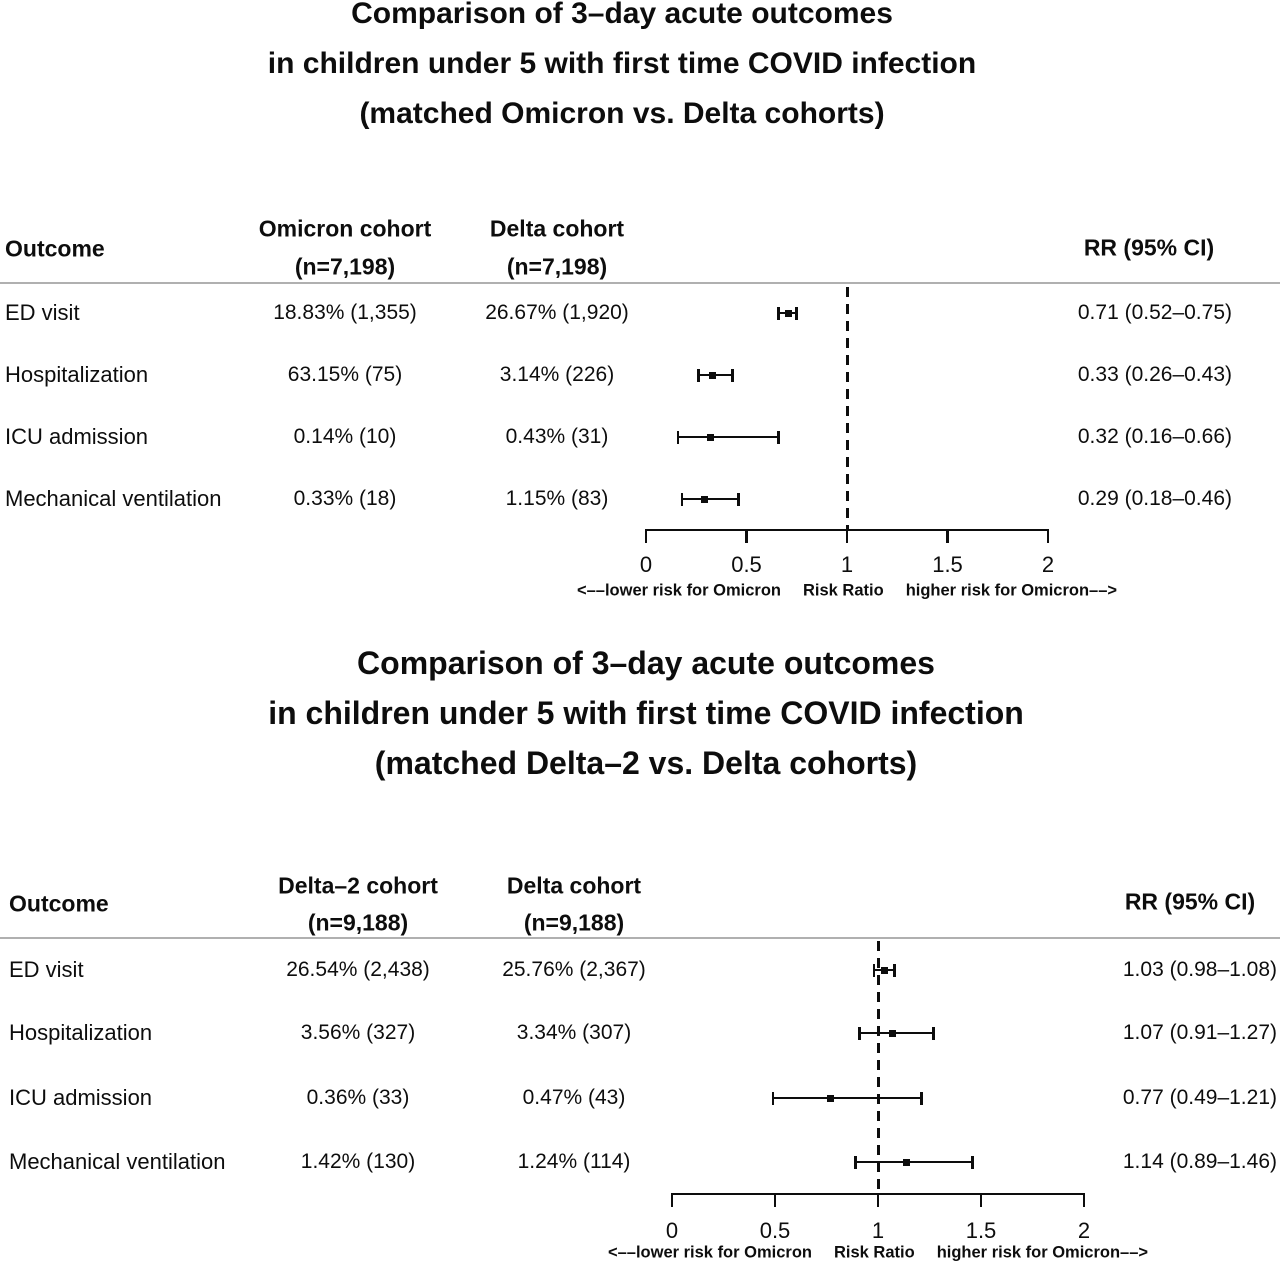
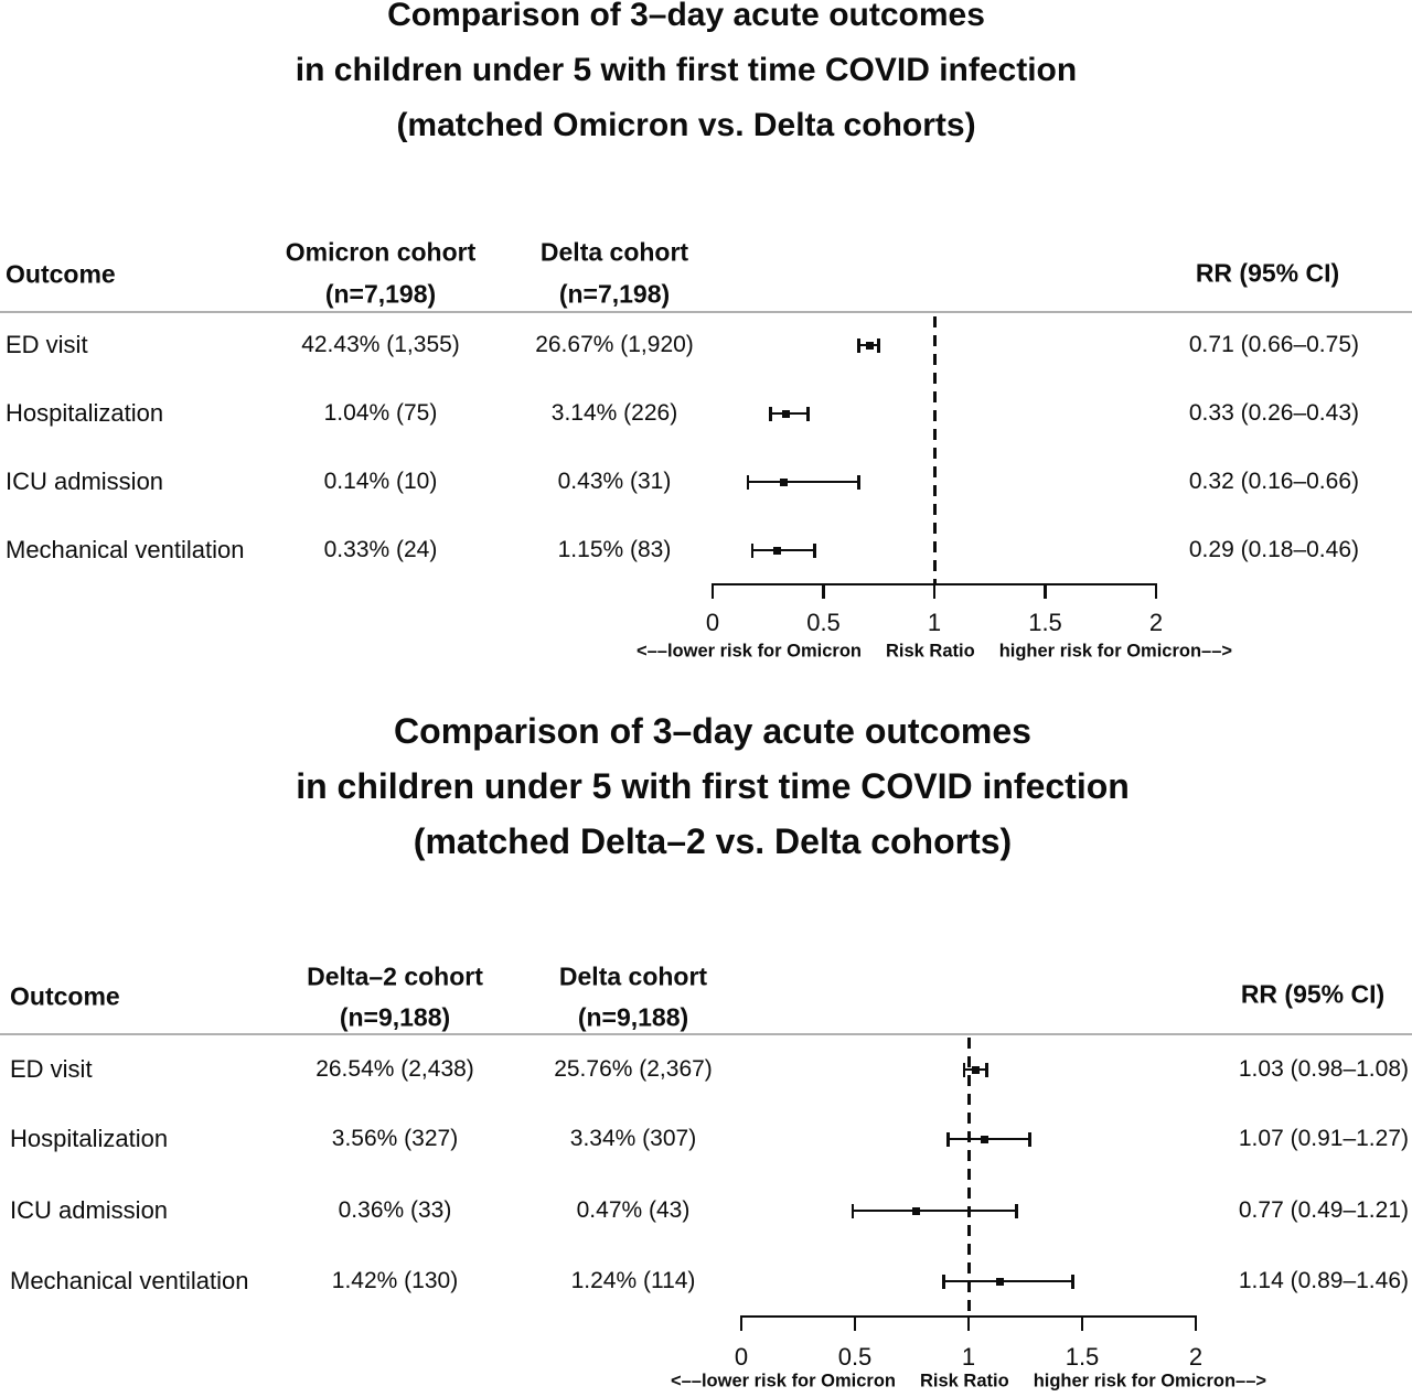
  Comparison of 3–day acute outcomes
  in children under 5 with first time COVID infection
  (matched Omicron vs. Delta cohorts)
  Outcome
  Omicron cohort
  (n=7,198)
  Delta cohort
  (n=7,198)
  RR (95% CI)
  ED visit
- 18.83% (1,355)
+ 42.43% (1,355)
  26.67% (1,920)
- 0.71 (0.52–0.75)
+ 0.71 (0.66–0.75)
  Hospitalization
- 63.15% (75)
+ 1.04% (75)
  3.14% (226)
  0.33 (0.26–0.43)
  ICU admission
  0.14% (10)
  0.43% (31)
  0.32 (0.16–0.66)
  Mechanical ventilation
- 0.33% (18)
+ 0.33% (24)
  1.15% (83)
  0.29 (0.18–0.46)
  <––lower risk for Omicron
  Risk Ratio
  higher risk for Omicron––>
  0
  0.5
  1
  1.5
  2
  Comparison of 3–day acute outcomes
  in children under 5 with first time COVID infection
  (matched Delta–2 vs. Delta cohorts)
  Outcome
  Delta–2 cohort
  (n=9,188)
  Delta cohort
  (n=9,188)
  RR (95% CI)
  ED visit
  26.54% (2,438)
  25.76% (2,367)
  1.03 (0.98–1.08)
  Hospitalization
  3.56% (327)
  3.34% (307)
  1.07 (0.91–1.27)
  ICU admission
  0.36% (33)
  0.47% (43)
  0.77 (0.49–1.21)
  Mechanical ventilation
  1.42% (130)
  1.24% (114)
  1.14 (0.89–1.46)
  <––lower risk for Omicron
  Risk Ratio
  higher risk for Omicron––>
  0
  0.5
  1
  1.5
  2
